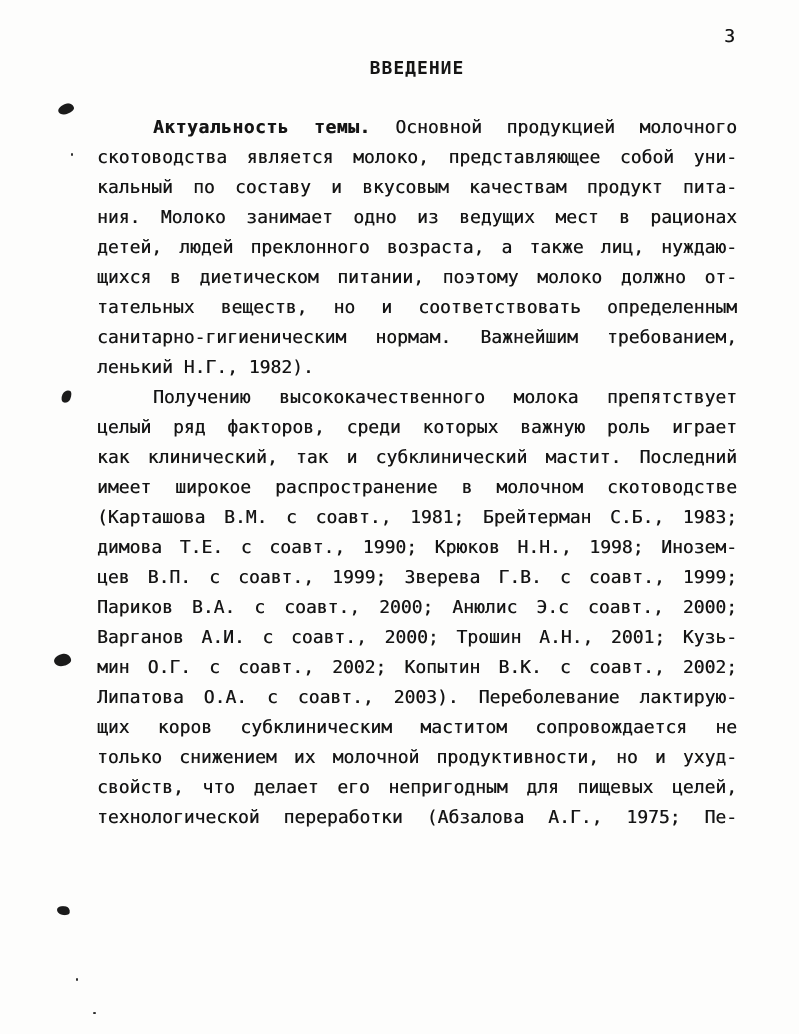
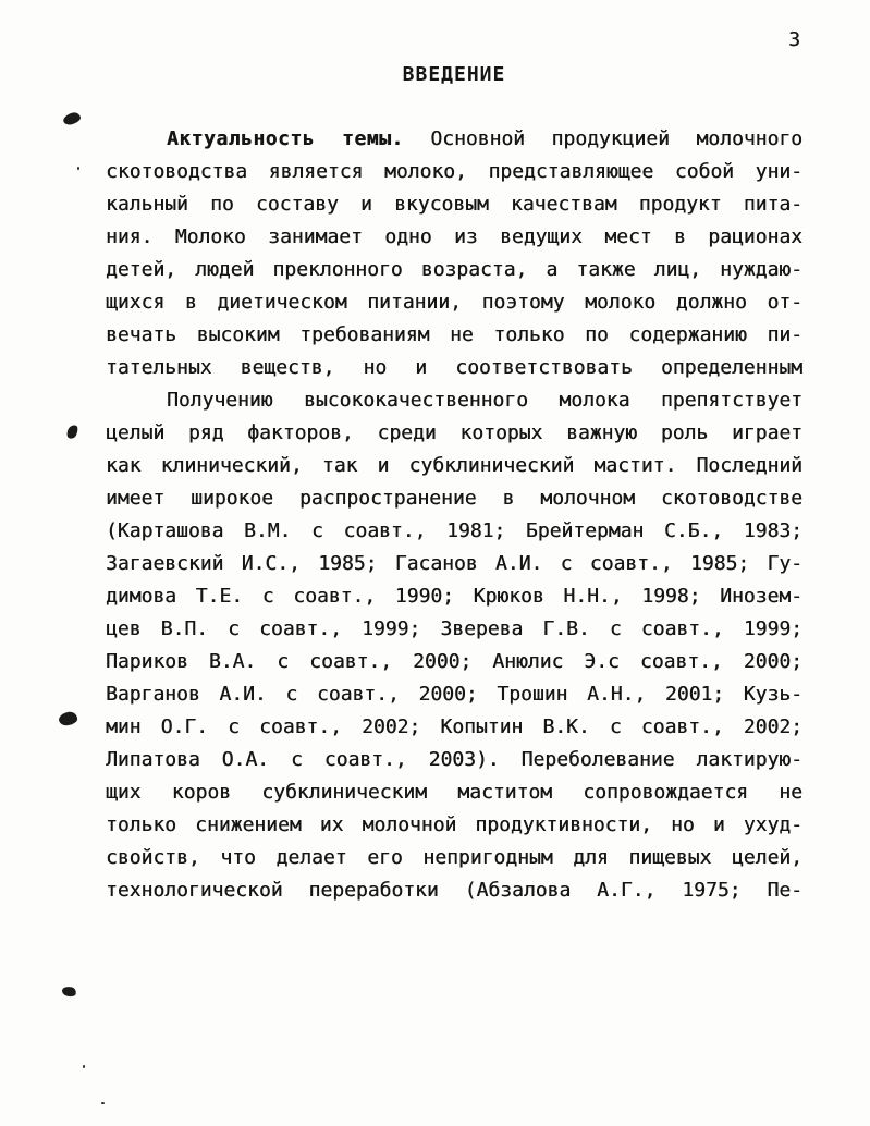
  3
  ВВЕДЕНИЕ
  Актуальность темы. Основной продукцией молочного
  скотоводства является молоко, представляющее собой уни-
  кальный по составу и вкусовым качествам продукт пита-
  ния. Молоко занимает одно из ведущих мест в рационах
  детей, людей преклонного возраста, а также лиц, нуждаю-
  щихся в диетическом питании, поэтому молоко должно от-
+ вечать высоким требованиям не только по содержанию пи-
  тательных веществ, но и соответствовать определенным
- санитарно-гигиеническим нормам. Важнейшим требованием,
- ленький Н.Г., 1982).
  Получению высококачественного молока препятствует
  целый ряд факторов, среди которых важную роль играет
  как клинический, так и субклинический мастит. Последний
  имеет широкое распространение в молочном скотоводстве
  (Карташова В.М. с соавт., 1981; Брейтерман С.Б., 1983;
+ Загаевский И.С., 1985; Гасанов А.И. с соавт., 1985; Гу-
  димова Т.Е. с соавт., 1990; Крюков Н.Н., 1998; Инозем-
  цев В.П. с соавт., 1999; Зверева Г.В. с соавт., 1999;
  Париков В.А. с соавт., 2000; Анюлис Э.с соавт., 2000;
  Варганов А.И. с соавт., 2000; Трошин А.Н., 2001; Кузь-
  мин О.Г. с соавт., 2002; Копытин В.К. с соавт., 2002;
  Липатова О.А. с соавт., 2003). Переболевание лактирую-
  щих коров субклиническим маститом сопровождается не
  только снижением их молочной продуктивности, но и ухуд-
  свойств, что делает его непригодным для пищевых целей,
  технологической переработки (Абзалова А.Г., 1975; Пе-
